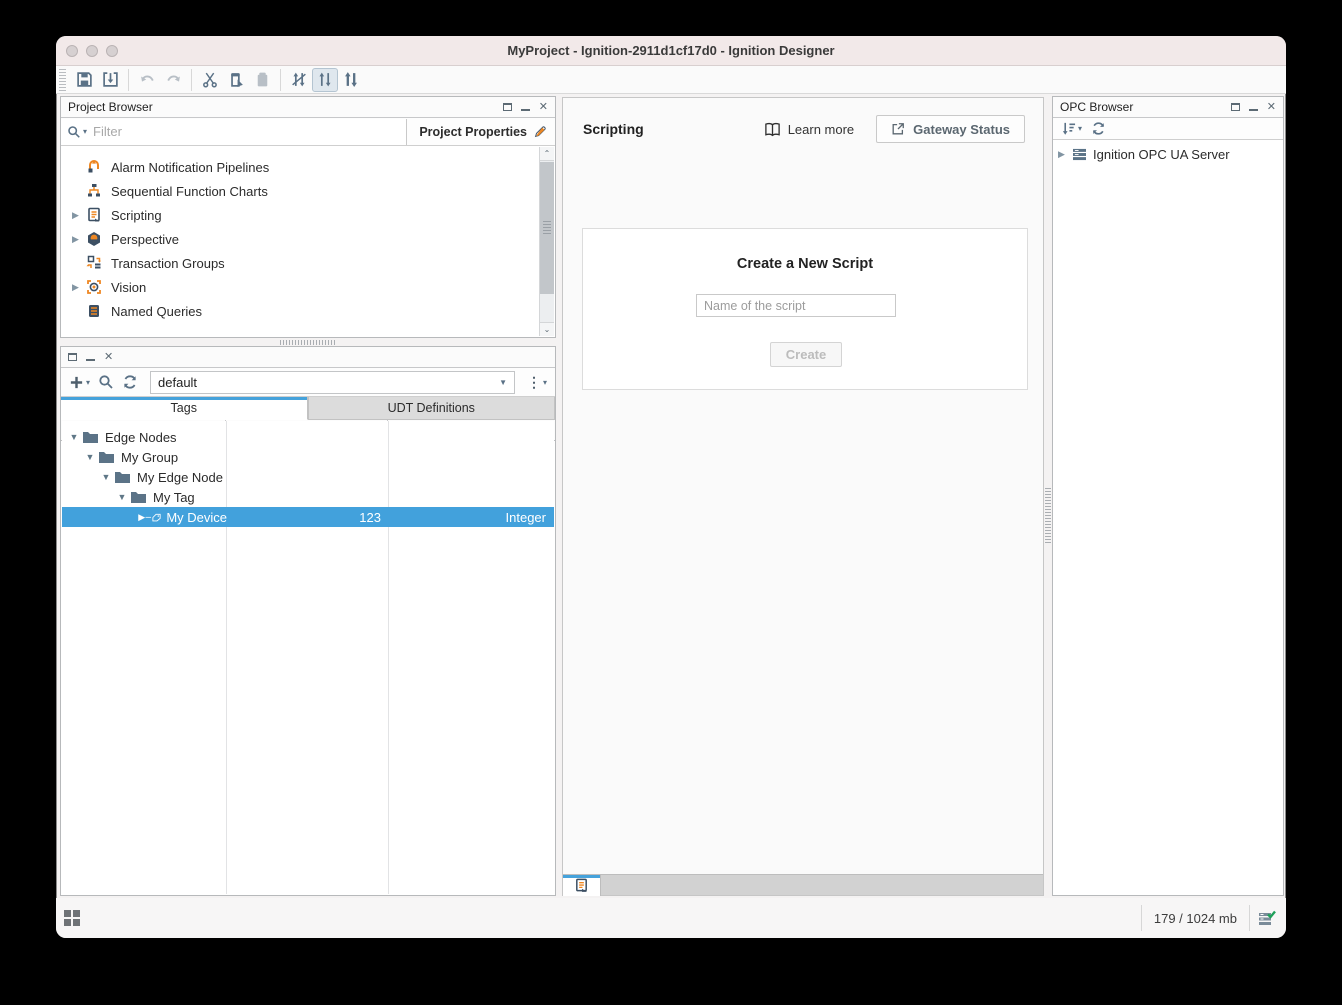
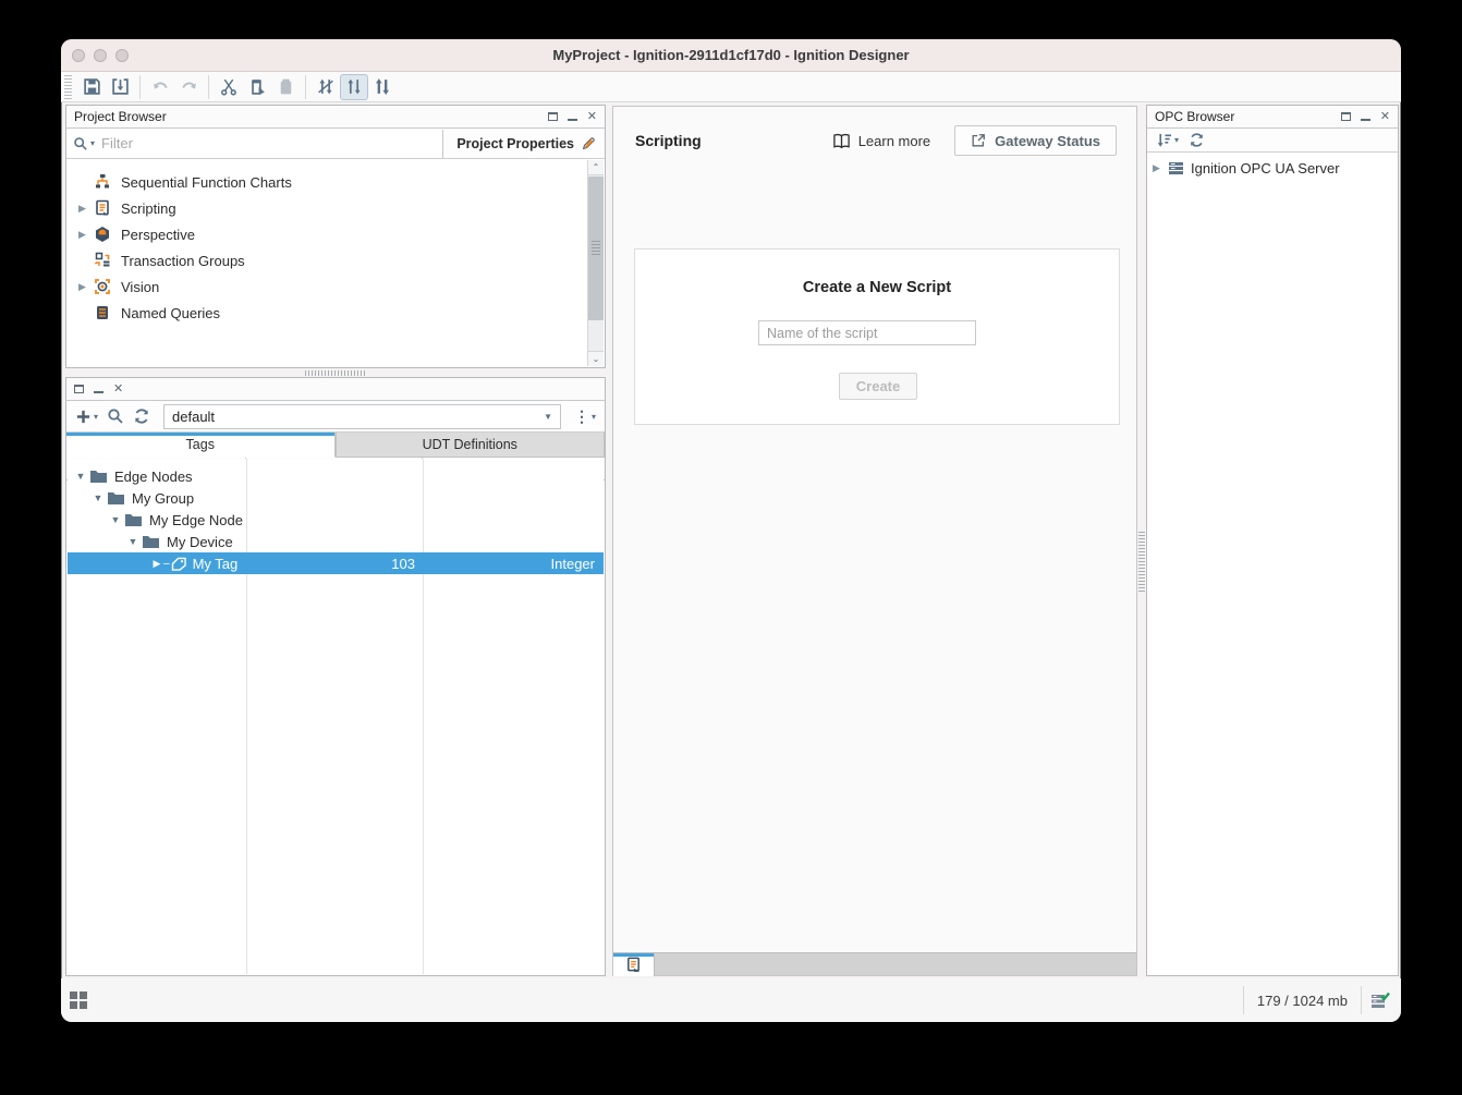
  MyProject - Ignition-2911d1cf17d0 - Ignition Designer
  Project Browser
  ✕
  ▾
  Filter
  Project Properties
- Alarm Notification Pipelines
  Sequential Function Charts
  ▶
  Scripting
  ▶
  Perspective
  Transaction Groups
  ▶
  Vision
  Named Queries
  ⌃
  ⌄
  ✕
  ▾
  default
  ▼
  ⋮
  ▾
  Tags
  UDT Definitions
  ▼
  Edge Nodes
  ▼
  My Group
  ▼
  My Edge Node
  ▼
- My Tag
+ My Device
  ▶
  –
- My Device
+ My Tag
- 123
+ 103
  Integer
  Scripting
  Learn more
  Gateway Status
  Create a New Script
  Name of the script
  Create
  OPC Browser
  ✕
  ▾
  ▶
  Ignition OPC UA Server
  179 / 1024 mb
